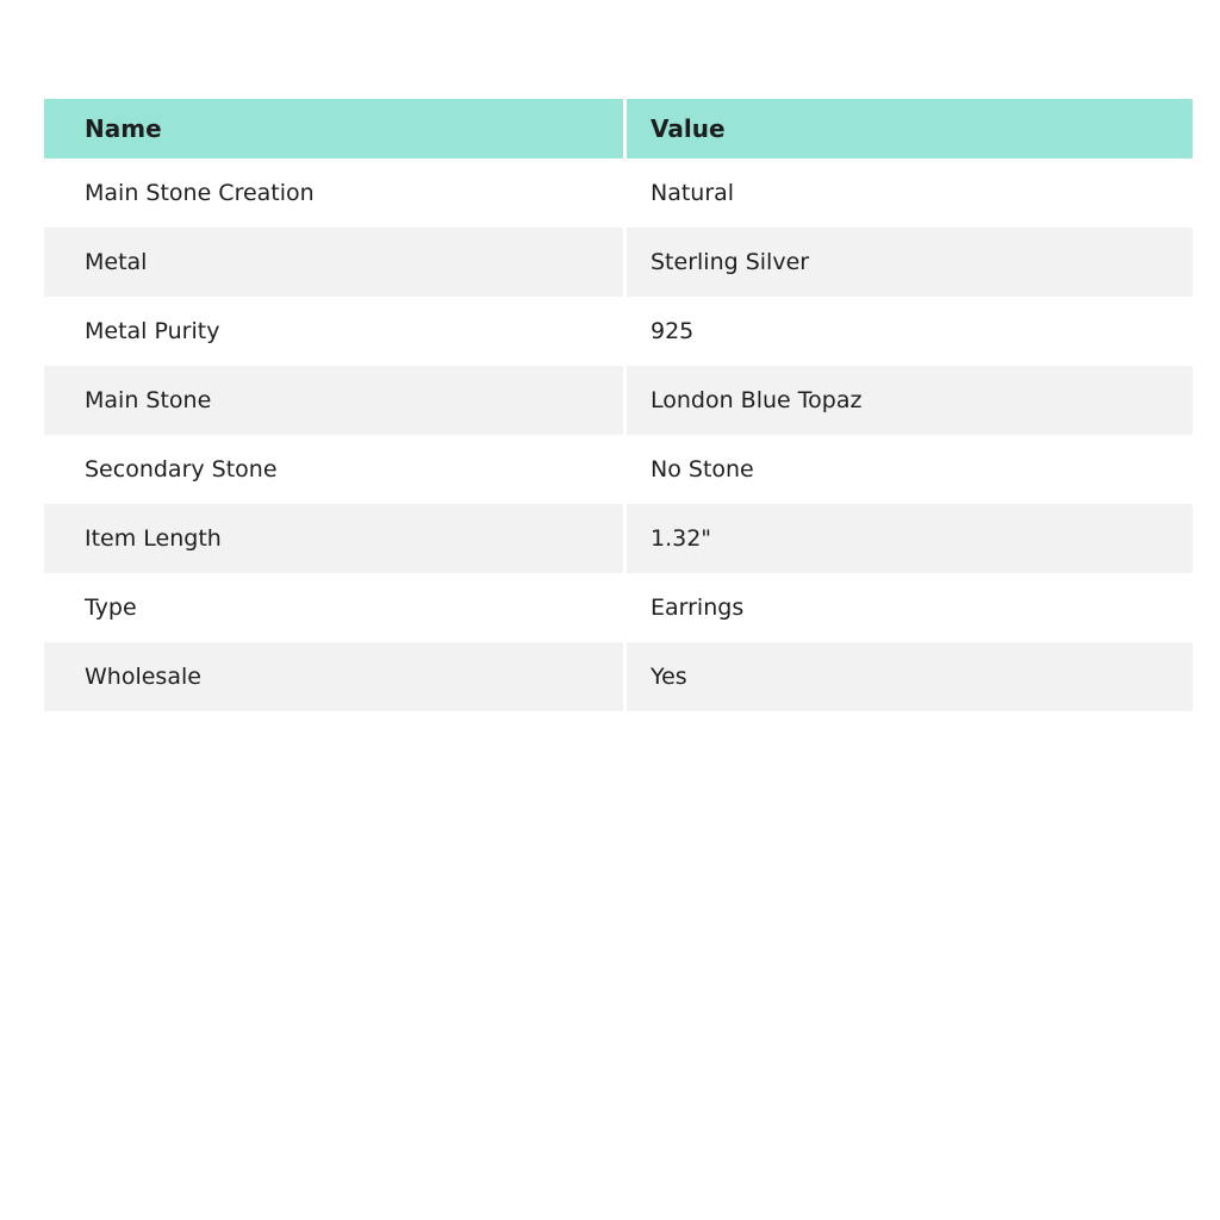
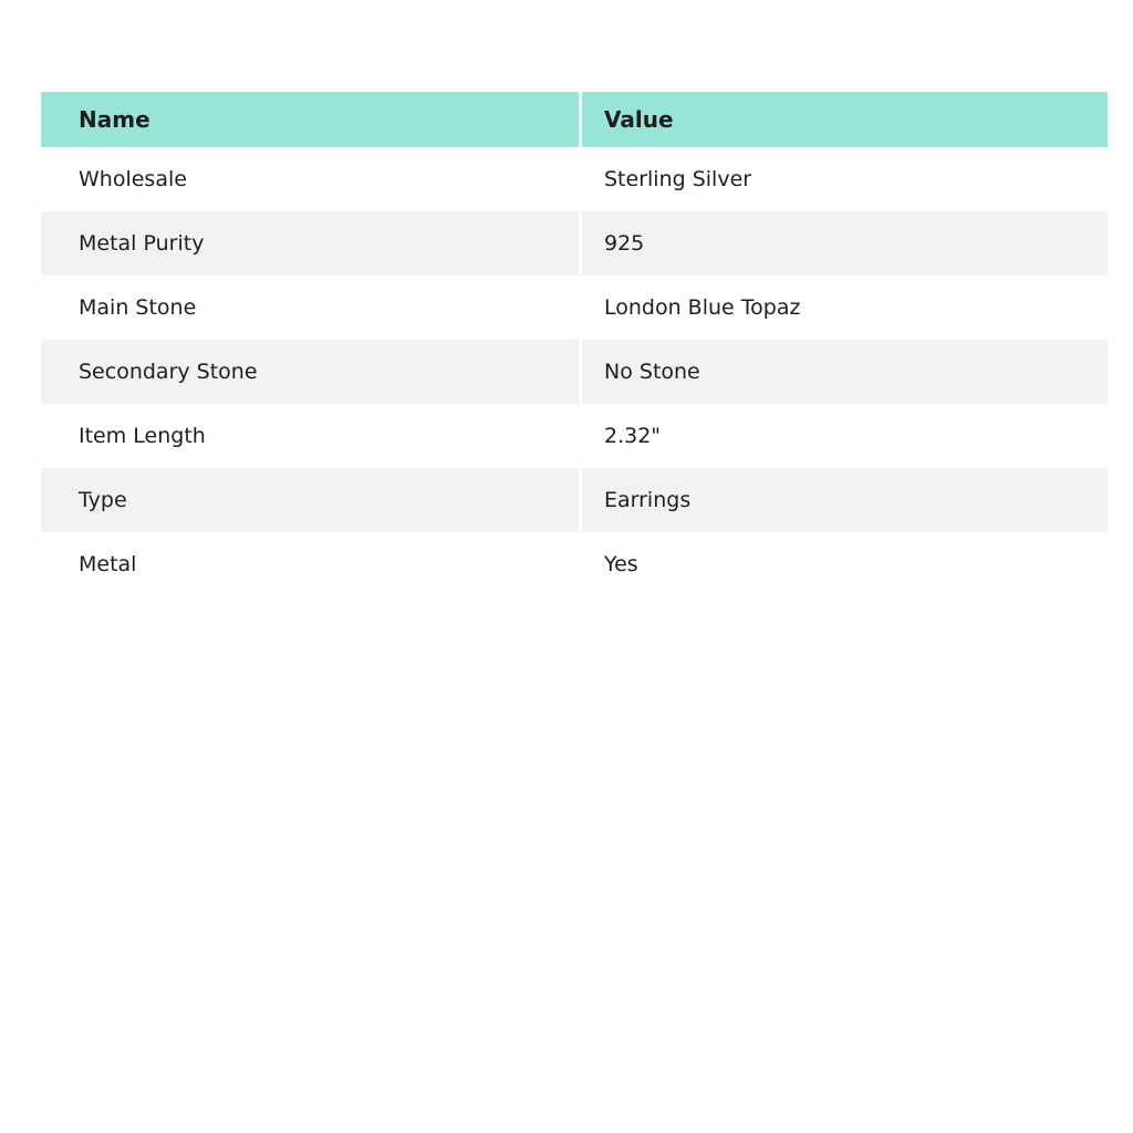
  Name	Value
- Main Stone Creation	Natural
- Metal	Sterling Silver
+ Wholesale	Sterling Silver
  Metal Purity	925
  Main Stone	London Blue Topaz
  Secondary Stone	No Stone
- Item Length	1.32"
+ Item Length	2.32"
  Type	Earrings
- Wholesale	Yes
+ Metal	Yes
